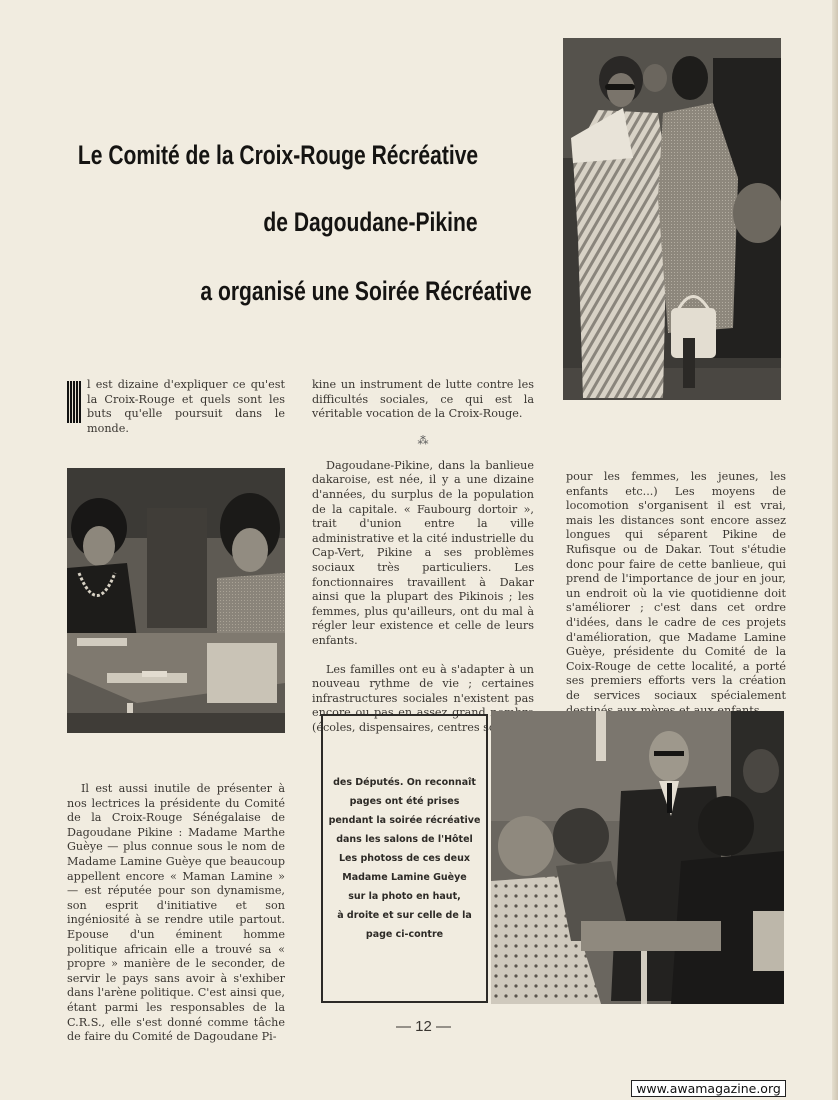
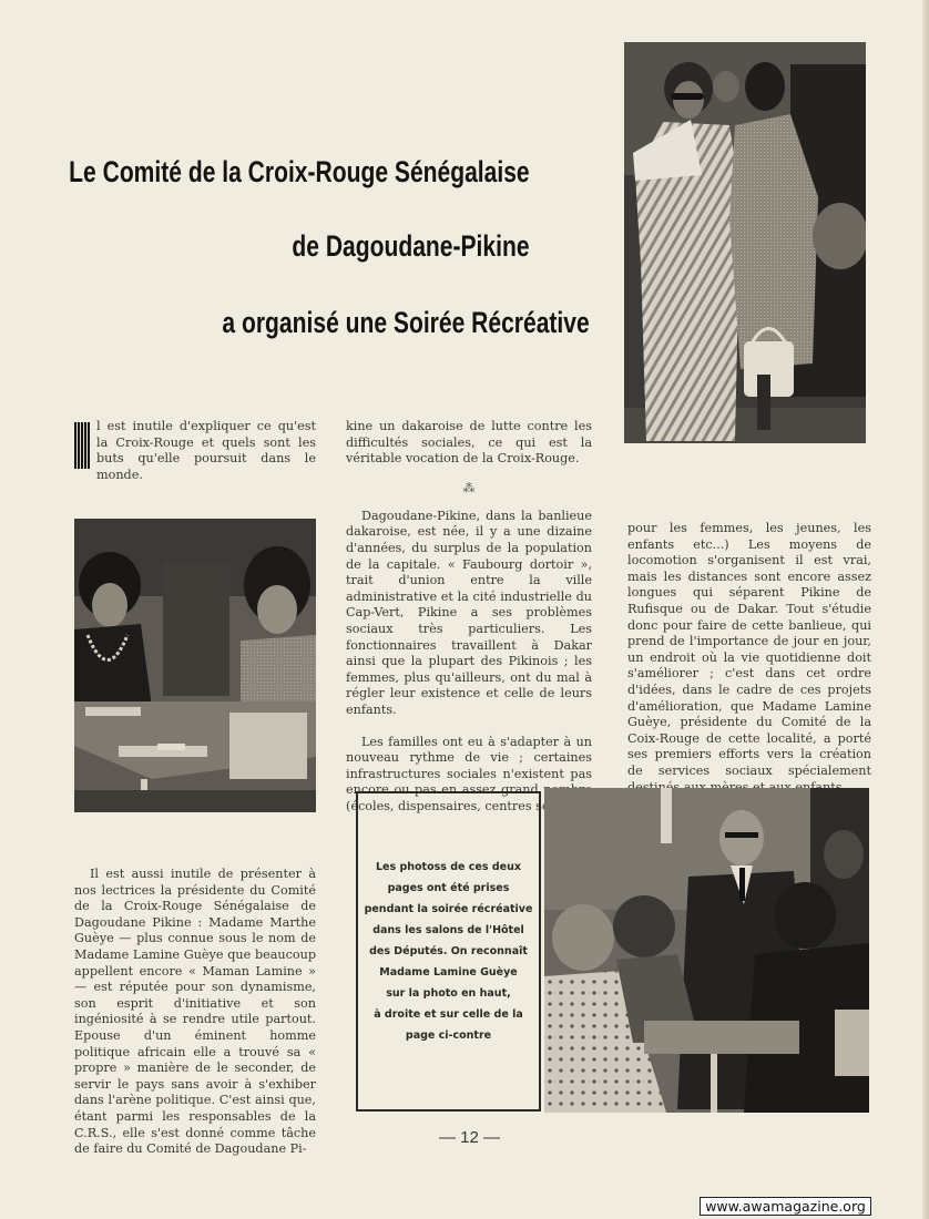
- Le Comité de la Croix-Rouge Récréative
+ Le Comité de la Croix-Rouge Sénégalaise
  de Dagoudane-Pikine
  a organisé une Soirée Récréative
- l est dizaine d'expliquer ce qu'est la Croix-Rouge et quels sont les buts qu'elle poursuit dans le monde.
+ l est inutile d'expliquer ce qu'est la Croix-Rouge et quels sont les buts qu'elle poursuit dans le monde.
  Il est aussi inutile de présenter à nos lectrices la présidente du Comité de la Croix-Rouge Sénégalaise de Dagoudane Pikine : Madame Marthe Guèye — plus connue sous le nom de Madame Lamine Guèye que beaucoup appellent encore « Maman Lamine » — est réputée pour son dynamisme, son esprit d'initiative et son ingéniosité à se rendre utile partout. Epouse d'un éminent homme politique africain elle a trouvé sa « propre » manière de le seconder, de servir le pays sans avoir à s'exhiber dans l'arène politique. C'est ainsi que, étant parmi les responsables de la C.R.S., elle s'est donné comme tâche de faire du Comité de Dagoudane Pi-
- kine un instrument de lutte contre les difficultés sociales, ce qui est la véritable vocation de la Croix-Rouge.
+ kine un dakaroise de lutte contre les difficultés sociales, ce qui est la véritable vocation de la Croix-Rouge.
  ⁂
  Dagoudane-Pikine, dans la banlieue dakaroise, est née, il y a une dizaine d'années, du surplus de la population de la capitale. « Faubourg dortoir », trait d'union entre la ville administrative et la cité industrielle du Cap-Vert, Pikine a ses problèmes sociaux très particuliers. Les fonctionnaires travaillent à Dakar ainsi que la plupart des Pikinois ; les femmes, plus qu'ailleurs, ont du mal à régler leur existence et celle de leurs enfants.
  Les familles ont eu à s'adapter à un nouveau rythme de vie ; certaines infrastructures sociales n'existent pas encore ou pas en assez grand (écoles, dispensaires, centres s
  pour les femmes, les jeunes, les enfants etc...) Les moyens de locomotion s'organisent il est vrai, mais les distances sont encore assez longues qui séparent Pikine de Rufisque ou de Dakar. Tout s'étudie donc pour faire de cette banlieue, qui prend de l'importance de jour en jour, un endroit où la vie quotidienne doit s'améliorer ; c'est dans cet ordre d'idées, dans le cadre de ces projets d'amélioration, que Madame Lamine Guèye, présidente du Comité de la Coix-Rouge de cette localité, a porté ses premiers efforts vers la création de services sociaux spécialement destinés aux mères et aux enfants.
- des Députés. On reconnaît
+ Les photoss de ces deux
  pages ont été prises
  pendant la soirée récréative
  dans les salons de l'Hôtel
- Les photoss de ces deux
+ des Députés. On reconnaît
  Madame Lamine Guèye
  sur la photo en haut,
  à droite et sur celle de la
  page ci-contre
  — 12 —
  www.awamagazine.org
